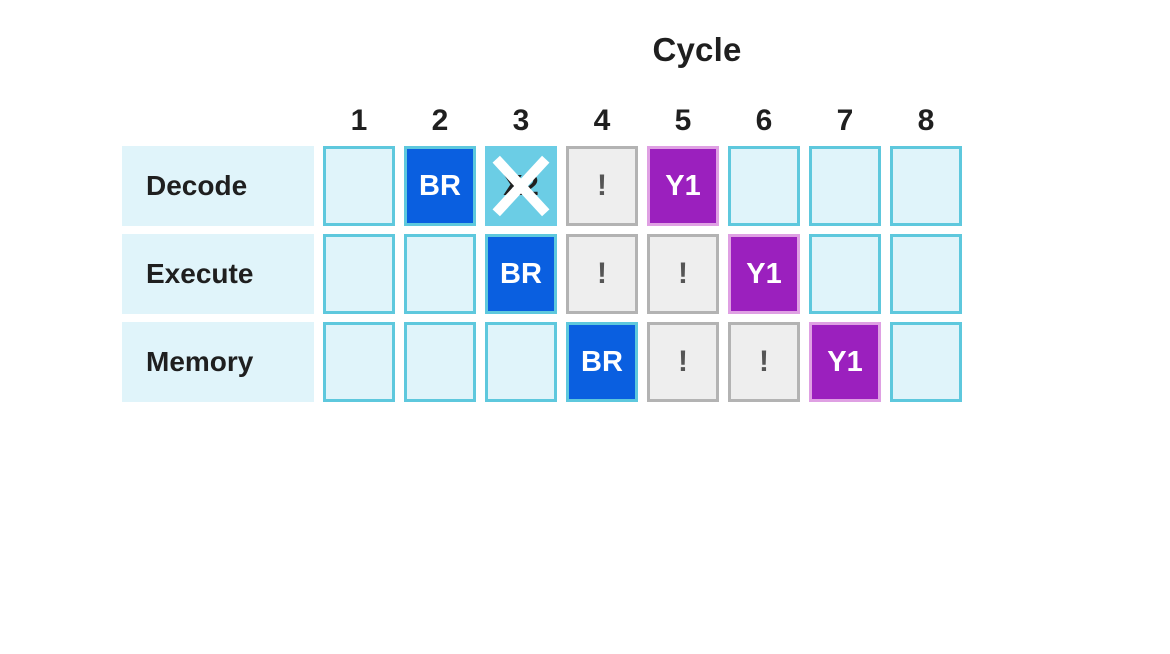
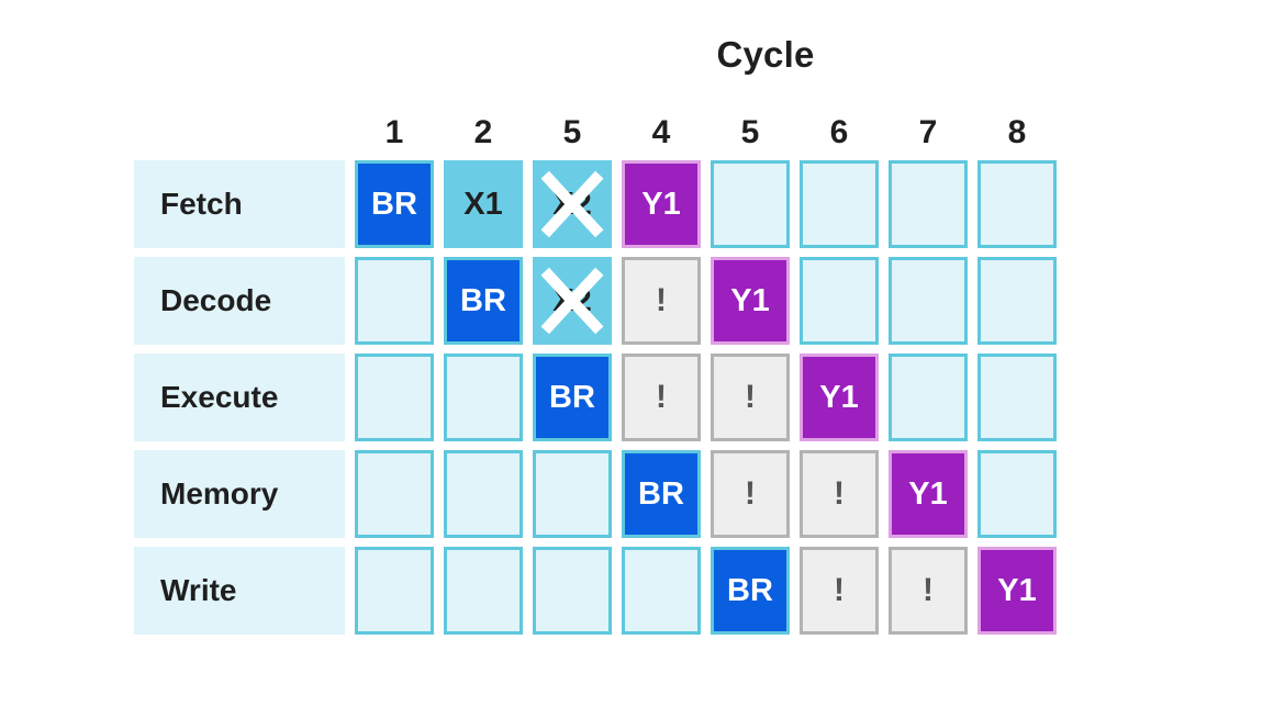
  Cycle
- 	1	2	3	4	5	6	7	8
+ 	1	2	5	4	5	6	7	8
+ Fetch	BR	X1	X2	Y1
  Decode		BR	X2	!	Y1
  Execute			BR	!	!	Y1
  Memory				BR	!	!	Y1
+ Write					BR	!	!	Y1
